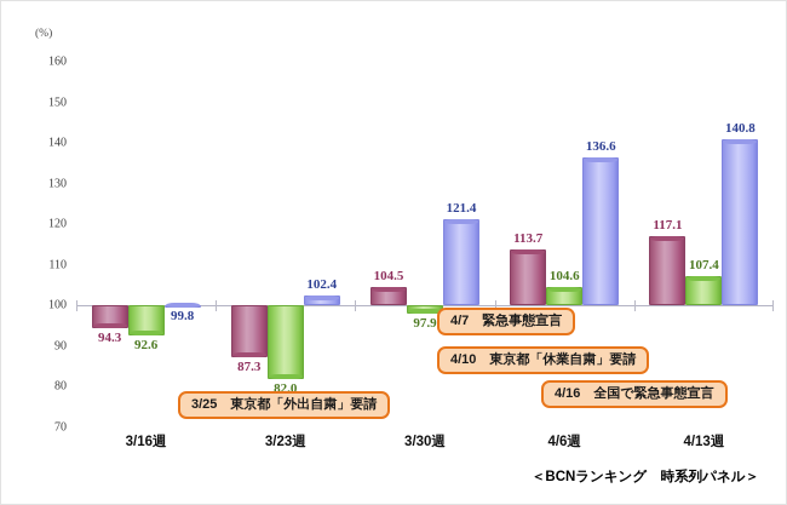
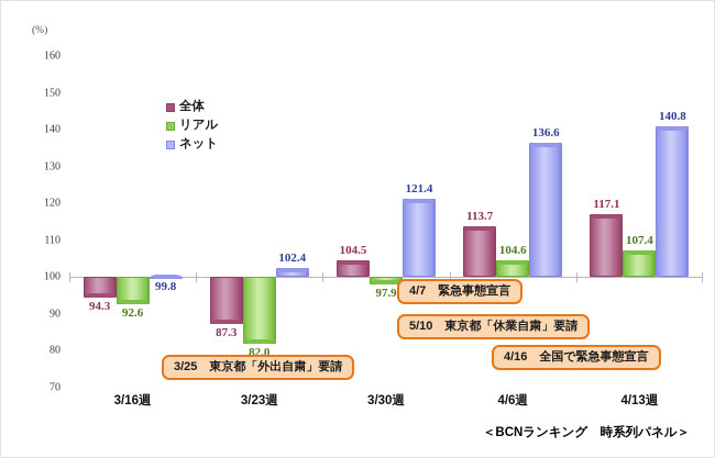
  (%)
+ 全体
+ リアル
+ ネット
  160
  150
  140
  130
  120
  110
  100
  90
  80
  70
  94.3
  92.6
  99.8
  87.3
  82.0
  102.4
  104.5
  97.9
  121.4
  113.7
  104.6
  136.6
  117.1
  107.4
  140.8
  3/16週
  3/23週
  3/30週
  4/6週
  4/13週
  3/25 東京都「外出自粛」要請
  4/7 緊急事態宣言
- 4/10 東京都「休業自粛」要請
+ 5/10 東京都「休業自粛」要請
  4/16 全国で緊急事態宣言
  ＜BCNランキング 時系列パネル＞
